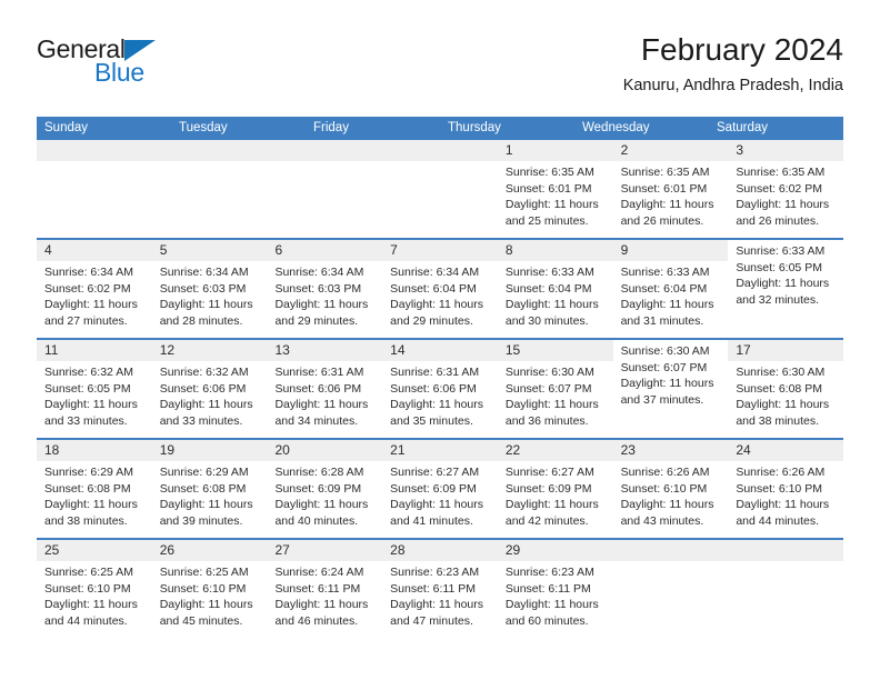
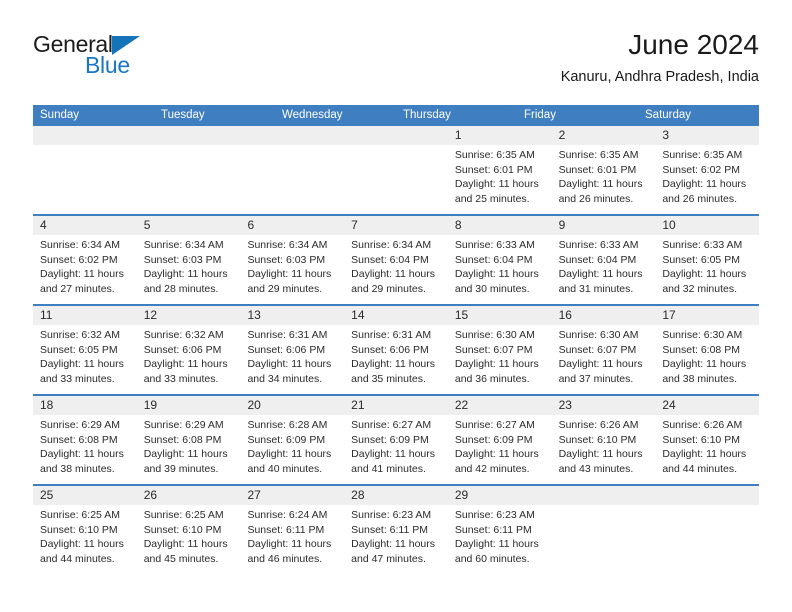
  General
  Blue
- February 2024
+ June 2024
  Kanuru, Andhra Pradesh, India
  Sunday
  Tuesday
- Friday
+ Wednesday
  Thursday
- Wednesday
+ Friday
  Saturday
  1
  Sunrise: 6:35 AM
  Sunset: 6:01 PM
  Daylight: 11 hours
  and 25 minutes.
  2
  Sunrise: 6:35 AM
  Sunset: 6:01 PM
  Daylight: 11 hours
  and 26 minutes.
  3
  Sunrise: 6:35 AM
  Sunset: 6:02 PM
  Daylight: 11 hours
  and 26 minutes.
  4
  Sunrise: 6:34 AM
  Sunset: 6:02 PM
  Daylight: 11 hours
  and 27 minutes.
  5
  Sunrise: 6:34 AM
  Sunset: 6:03 PM
  Daylight: 11 hours
  and 28 minutes.
  6
  Sunrise: 6:34 AM
  Sunset: 6:03 PM
  Daylight: 11 hours
  and 29 minutes.
  7
  Sunrise: 6:34 AM
  Sunset: 6:04 PM
  Daylight: 11 hours
  and 29 minutes.
  8
  Sunrise: 6:33 AM
  Sunset: 6:04 PM
  Daylight: 11 hours
  and 30 minutes.
  9
  Sunrise: 6:33 AM
  Sunset: 6:04 PM
  Daylight: 11 hours
  and 31 minutes.
+ 10
  Sunrise: 6:33 AM
  Sunset: 6:05 PM
  Daylight: 11 hours
  and 32 minutes.
  11
  Sunrise: 6:32 AM
  Sunset: 6:05 PM
  Daylight: 11 hours
  and 33 minutes.
  12
  Sunrise: 6:32 AM
  Sunset: 6:06 PM
  Daylight: 11 hours
  and 33 minutes.
  13
  Sunrise: 6:31 AM
  Sunset: 6:06 PM
  Daylight: 11 hours
  and 34 minutes.
  14
  Sunrise: 6:31 AM
  Sunset: 6:06 PM
  Daylight: 11 hours
  and 35 minutes.
  15
  Sunrise: 6:30 AM
  Sunset: 6:07 PM
  Daylight: 11 hours
  and 36 minutes.
+ 16
  Sunrise: 6:30 AM
  Sunset: 6:07 PM
  Daylight: 11 hours
  and 37 minutes.
  17
  Sunrise: 6:30 AM
  Sunset: 6:08 PM
  Daylight: 11 hours
  and 38 minutes.
  18
  Sunrise: 6:29 AM
  Sunset: 6:08 PM
  Daylight: 11 hours
  and 38 minutes.
  19
  Sunrise: 6:29 AM
  Sunset: 6:08 PM
  Daylight: 11 hours
  and 39 minutes.
  20
  Sunrise: 6:28 AM
  Sunset: 6:09 PM
  Daylight: 11 hours
  and 40 minutes.
  21
  Sunrise: 6:27 AM
  Sunset: 6:09 PM
  Daylight: 11 hours
  and 41 minutes.
  22
  Sunrise: 6:27 AM
  Sunset: 6:09 PM
  Daylight: 11 hours
  and 42 minutes.
  23
  Sunrise: 6:26 AM
  Sunset: 6:10 PM
  Daylight: 11 hours
  and 43 minutes.
  24
  Sunrise: 6:26 AM
  Sunset: 6:10 PM
  Daylight: 11 hours
  and 44 minutes.
  25
  Sunrise: 6:25 AM
  Sunset: 6:10 PM
  Daylight: 11 hours
  and 44 minutes.
  26
  Sunrise: 6:25 AM
  Sunset: 6:10 PM
  Daylight: 11 hours
  and 45 minutes.
  27
  Sunrise: 6:24 AM
  Sunset: 6:11 PM
  Daylight: 11 hours
  and 46 minutes.
  28
  Sunrise: 6:23 AM
  Sunset: 6:11 PM
  Daylight: 11 hours
  and 47 minutes.
  29
  Sunrise: 6:23 AM
  Sunset: 6:11 PM
  Daylight: 11 hours
  and 60 minutes.
